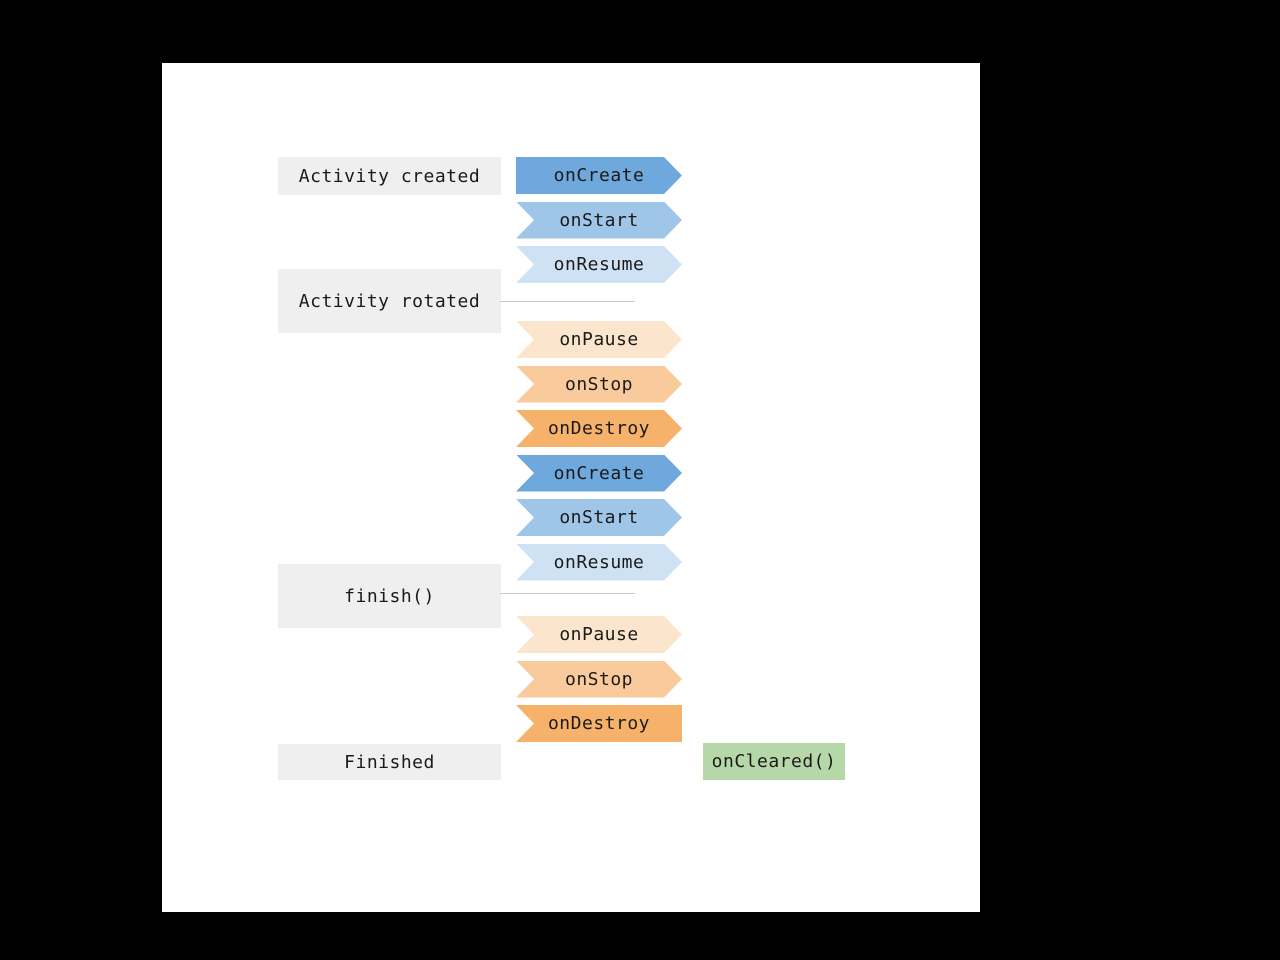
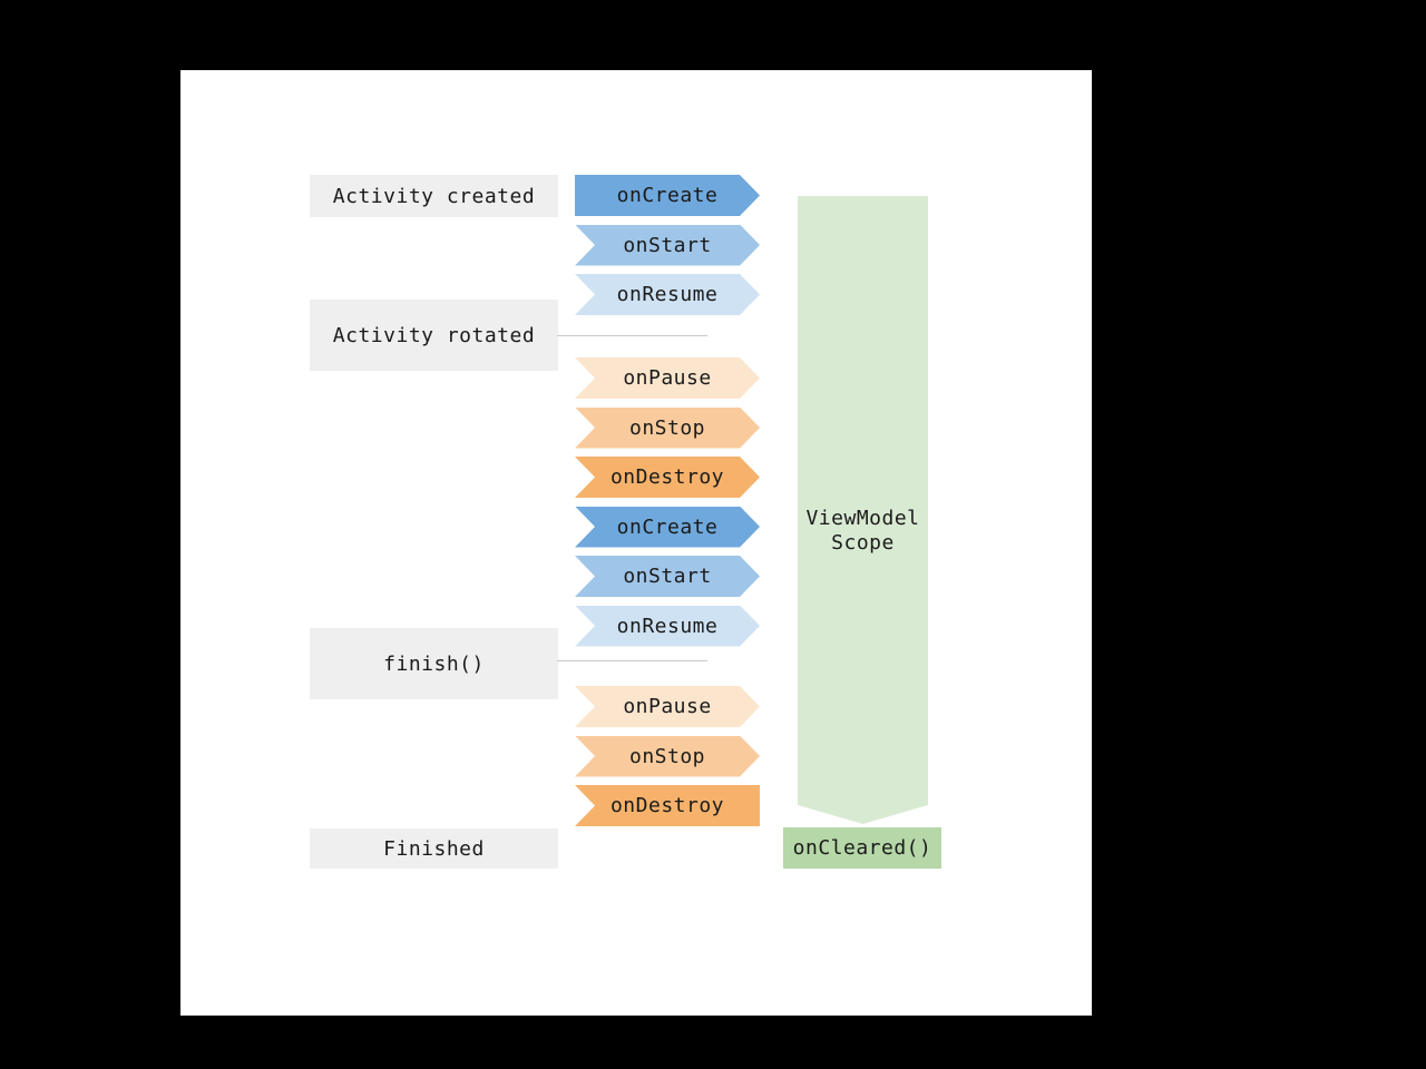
  Activity created
  Activity rotated
  finish()
  Finished
  onCreate
  onStart
  onResume
  onPause
  onStop
  onDestroy
  onCreate
  onStart
  onResume
  onPause
  onStop
  onDestroy
+ ViewModel
+ Scope
  onCleared()
